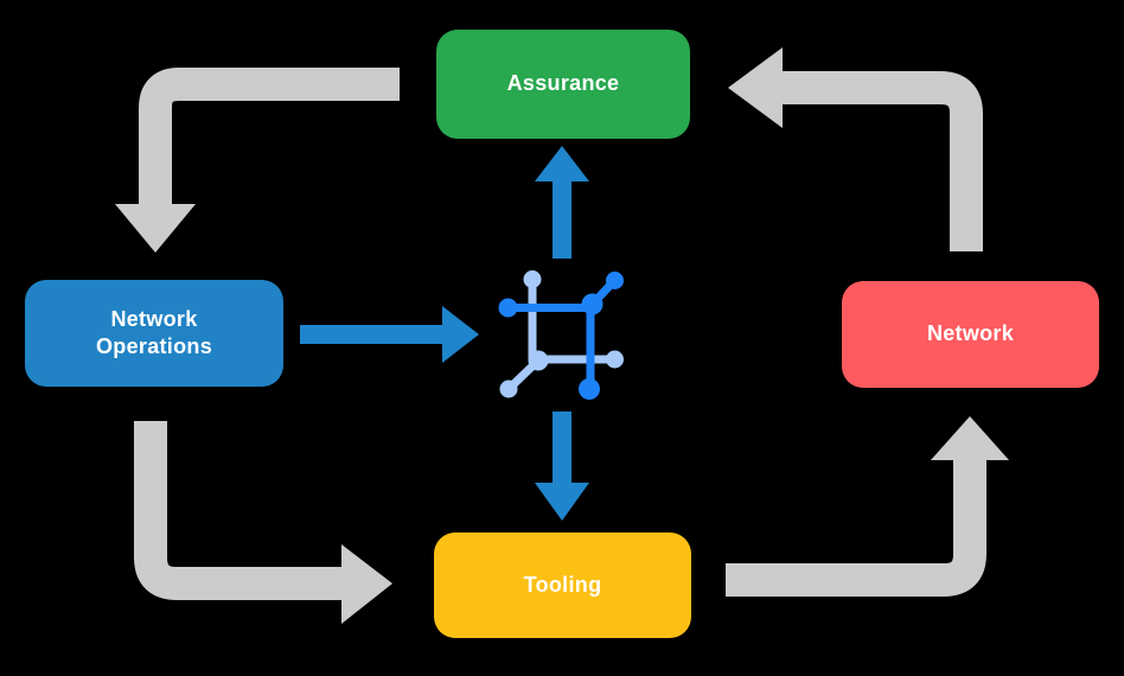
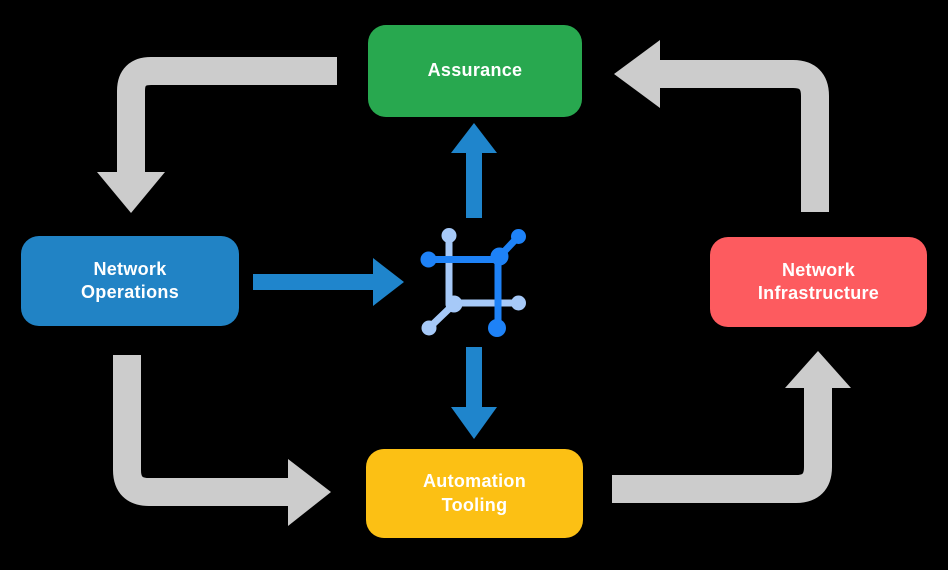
  Assurance
  Network
  Operations
  Network
+ Infrastructure
+ Automation
  Tooling
